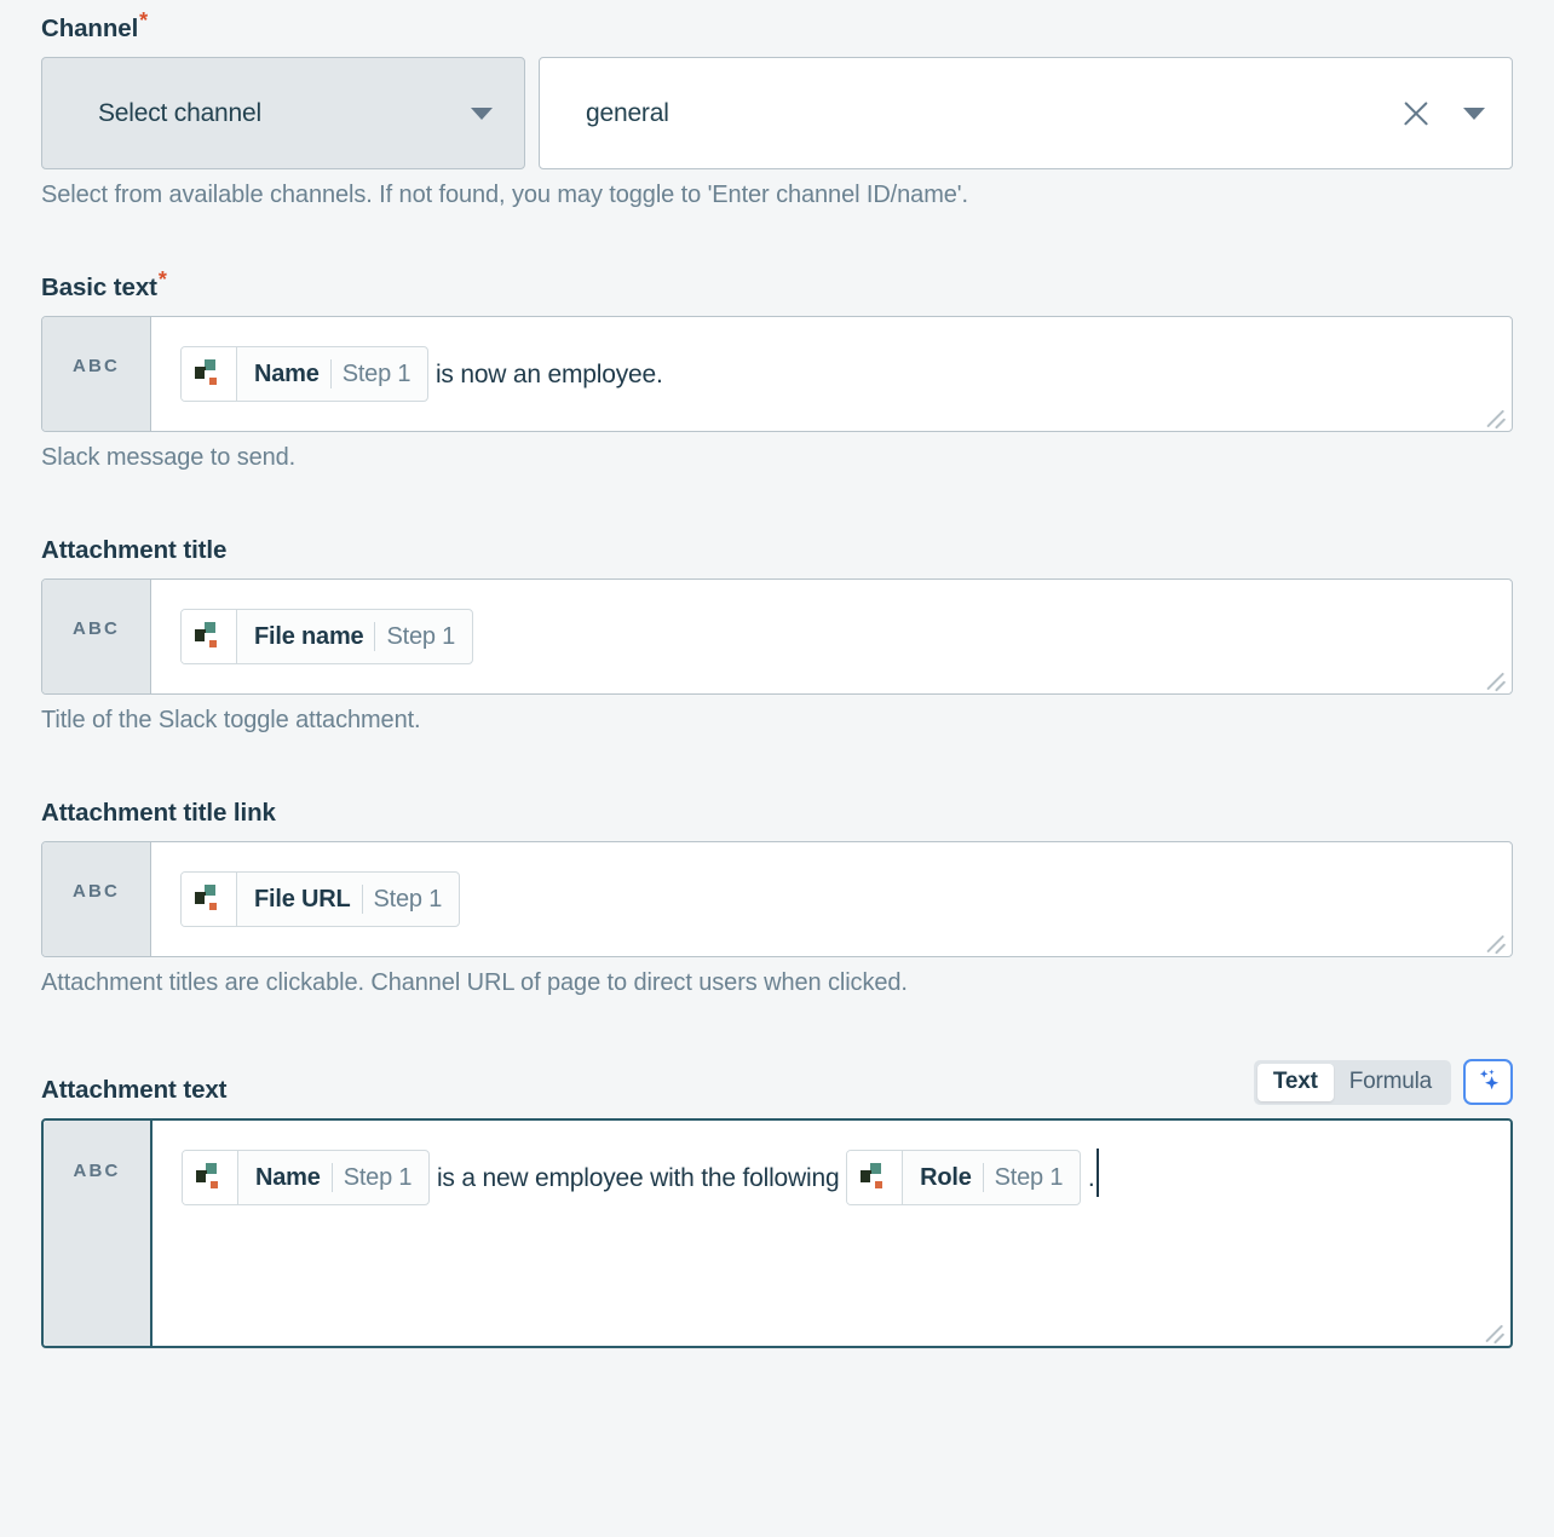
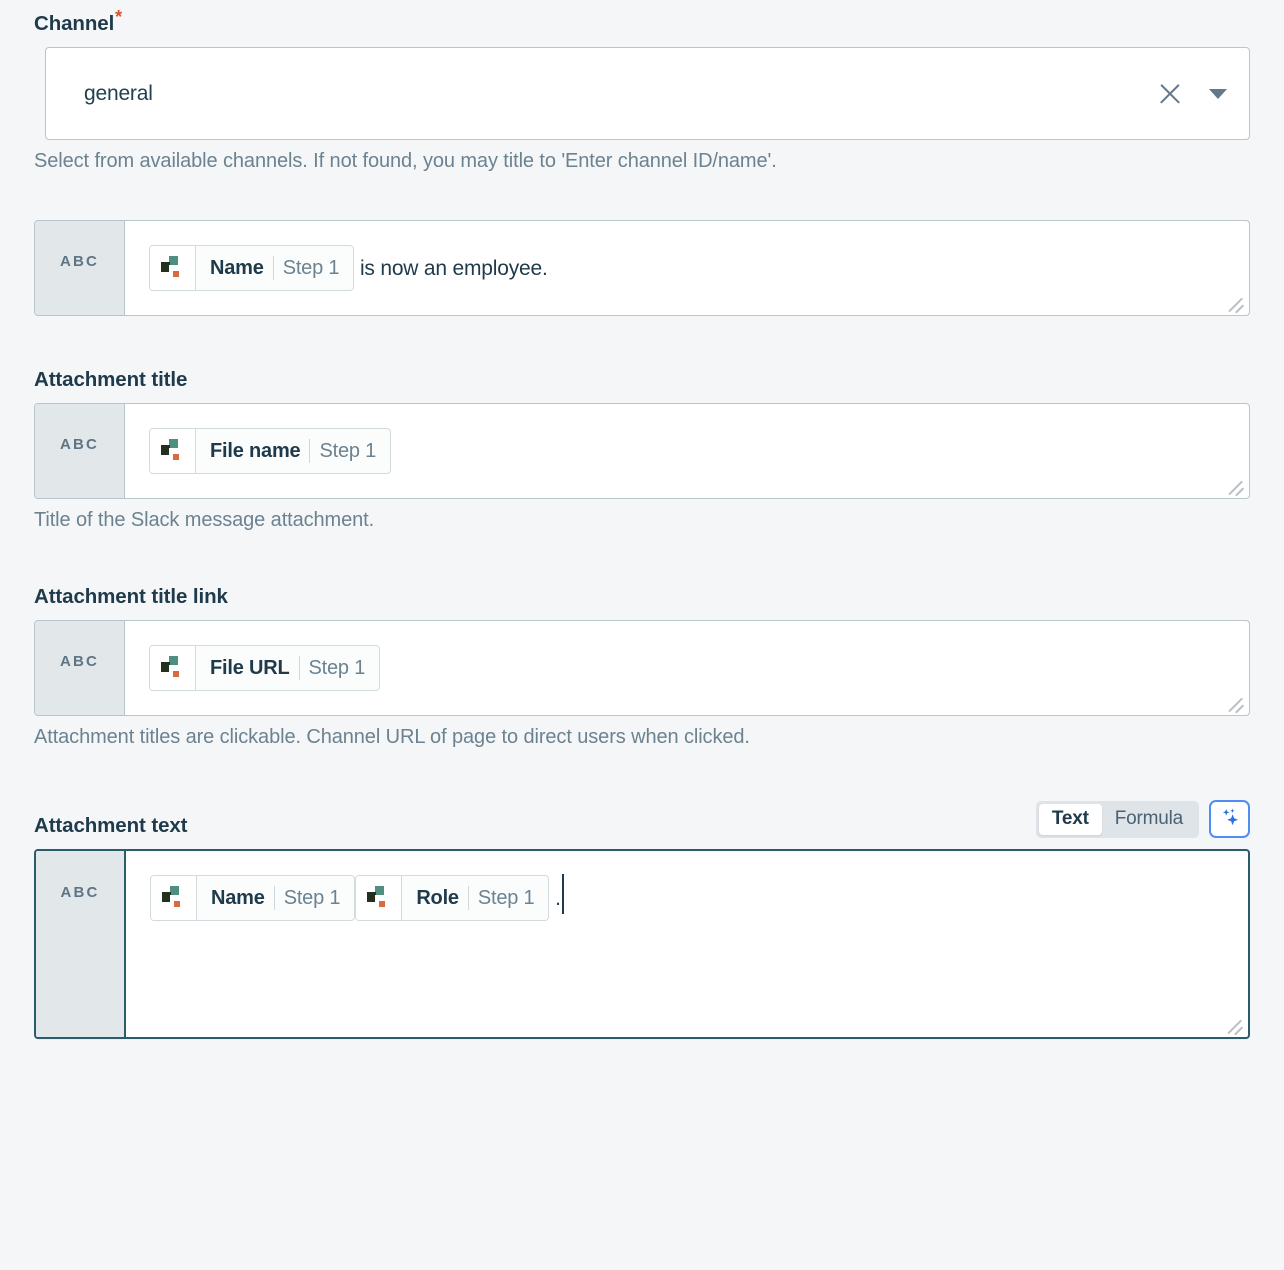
  Channel*
- Select channel
  general
- Select from available channels. If not found, you may toggle to 'Enter channel ID/name'.
+ Select from available channels. If not found, you may title to 'Enter channel ID/name'.
- Basic text*
  ABC
  Name
  Step 1
  is now an employee.
- Slack message to send.
  Attachment title
  ABC
  File name
  Step 1
- Title of the Slack toggle attachment.
+ Title of the Slack message attachment.
  Attachment title link
  ABC
  File URL
  Step 1
  Attachment titles are clickable. Channel URL of page to direct users when clicked.
  Attachment text
  Text
  Formula
  ABC
  Name
  Step 1
- is a new employee with the following
  Role
  Step 1
  .
